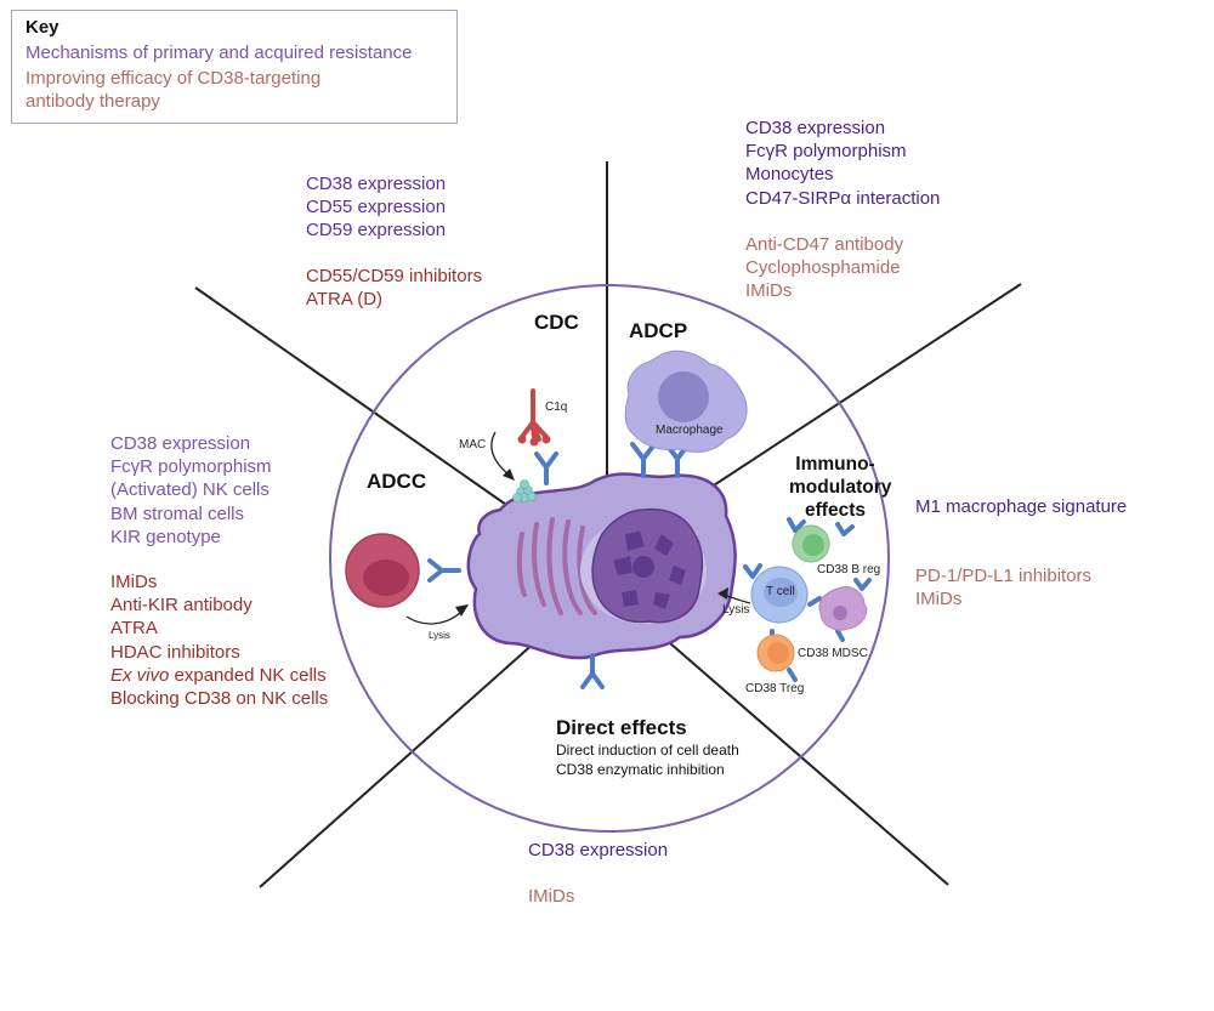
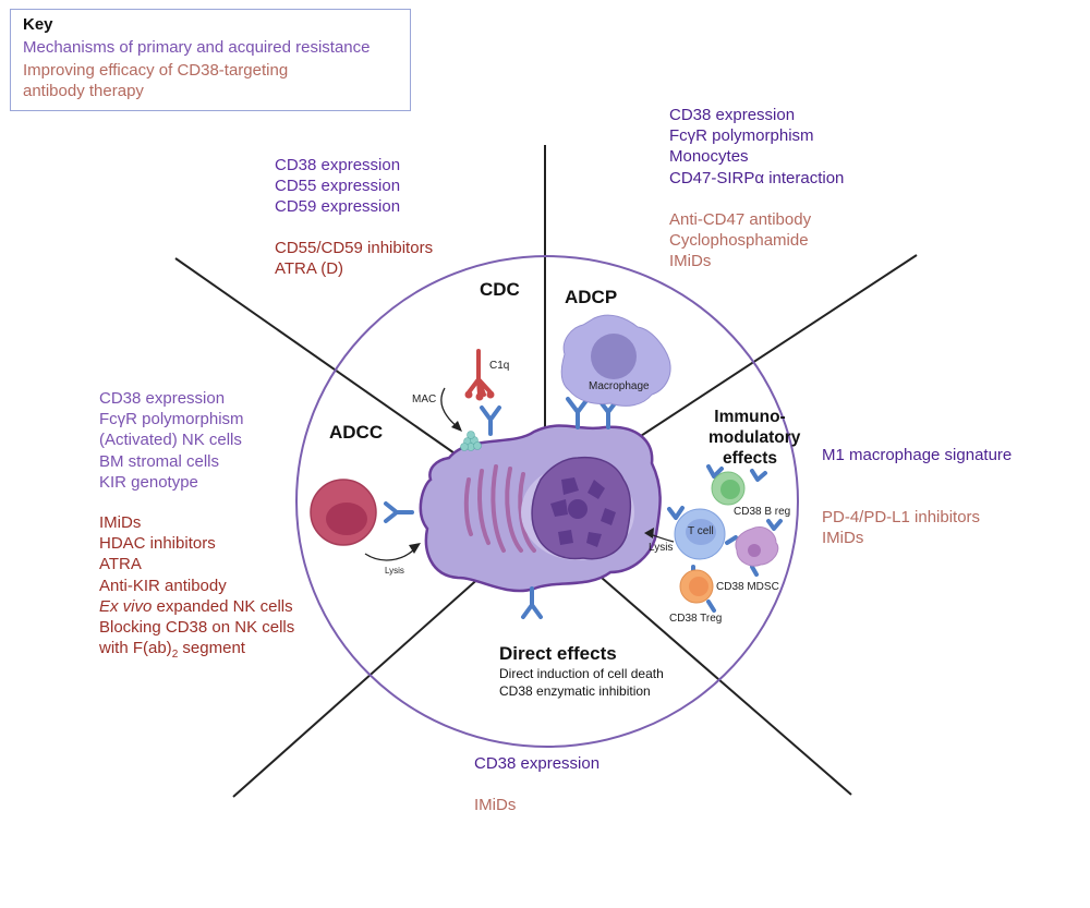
  Key
  Mechanisms of primary and acquired resistance
  Improving efficacy of CD38-targeting
  antibody therapy
  CD38 expression
  CD55 expression
  CD59 expression
  CD55/CD59 inhibitors
  ATRA (D)
  CDC
  C1q
  MAC
  CD38 expression
  FcγR polymorphism
  Monocytes
  CD47-SIRPα interaction
  Anti-CD47 antibody
  Cyclophosphamide
  IMiDs
  ADCP
  Macrophage
  CD38 expression
  FcγR polymorphism
  (Activated) NK cells
  BM stromal cells
  KIR genotype
  IMiDs
- Anti-KIR antibody
+ HDAC inhibitors
  ATRA
- HDAC inhibitors
+ Anti-KIR antibody
  Ex vivo expanded NK cells
  Blocking CD38 on NK cells
+ with F(ab)2 segment
  ADCC
  Lysis
  Immuno-
  modulatory
  effects
  M1 macrophage signature
- PD-1/PD-L1 inhibitors
+ PD-4/PD-L1 inhibitors
  IMiDs
  T cell
  CD38 B reg
  CD38 MDSC
  CD38 Treg
  Lysis
  Direct effects
  Direct induction of cell death
  CD38 enzymatic inhibition
  CD38 expression
  IMiDs
